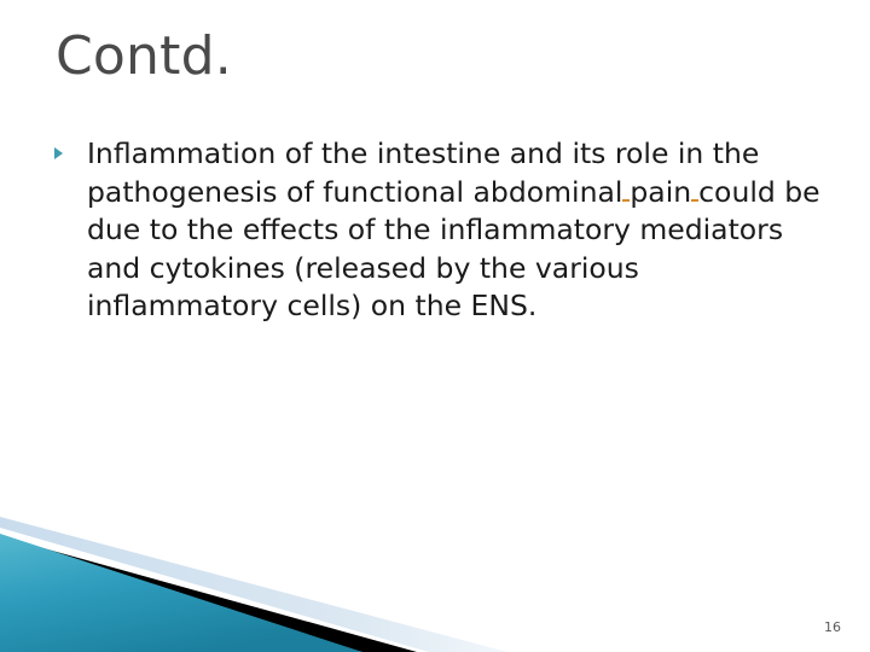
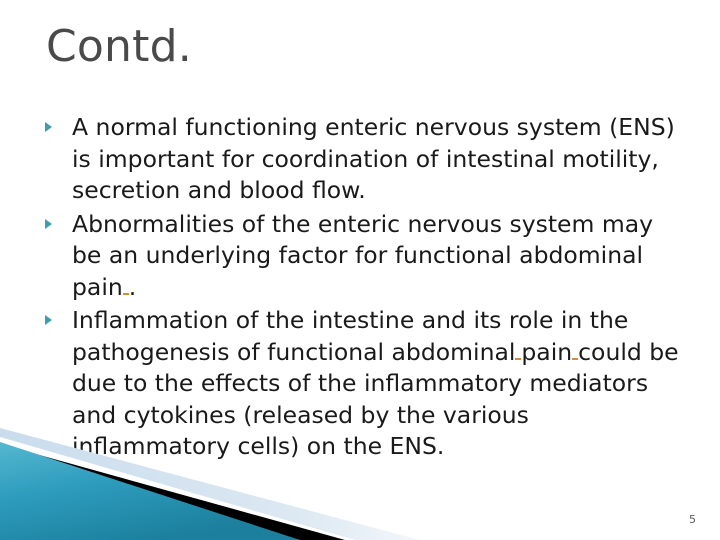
  Contd.
+ A normal functioning enteric nervous system (ENS) is important for coordination of intestinal motility, secretion and blood flow.
+ Abnormalities of the enteric nervous system may be an underlying factor for functional abdominal pain .
  Inflammation of the intestine and its role in the pathogenesis of functional abdominal pain could be due to the effects of the inflammatory mediators and cytokines (released by the various inflammatory cells) on the ENS.
- 16
+ 5
